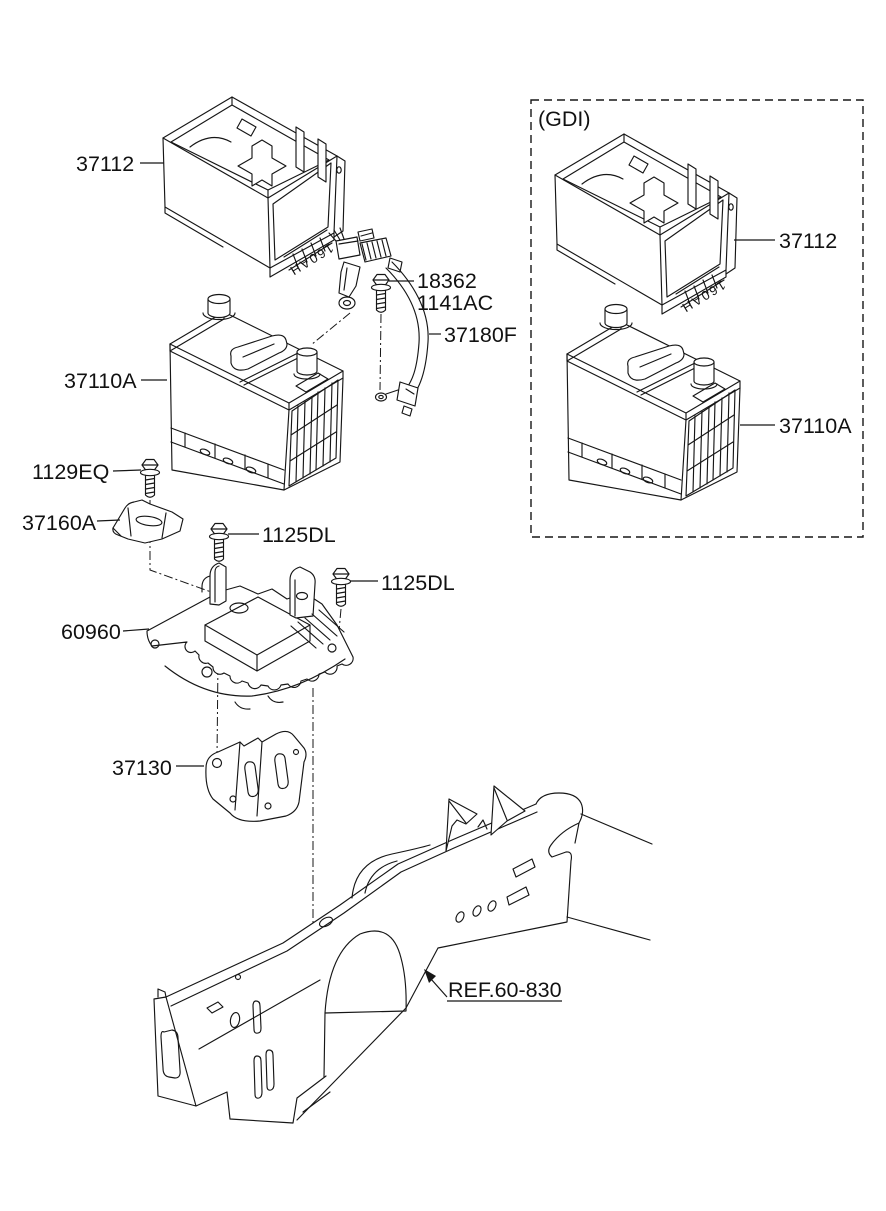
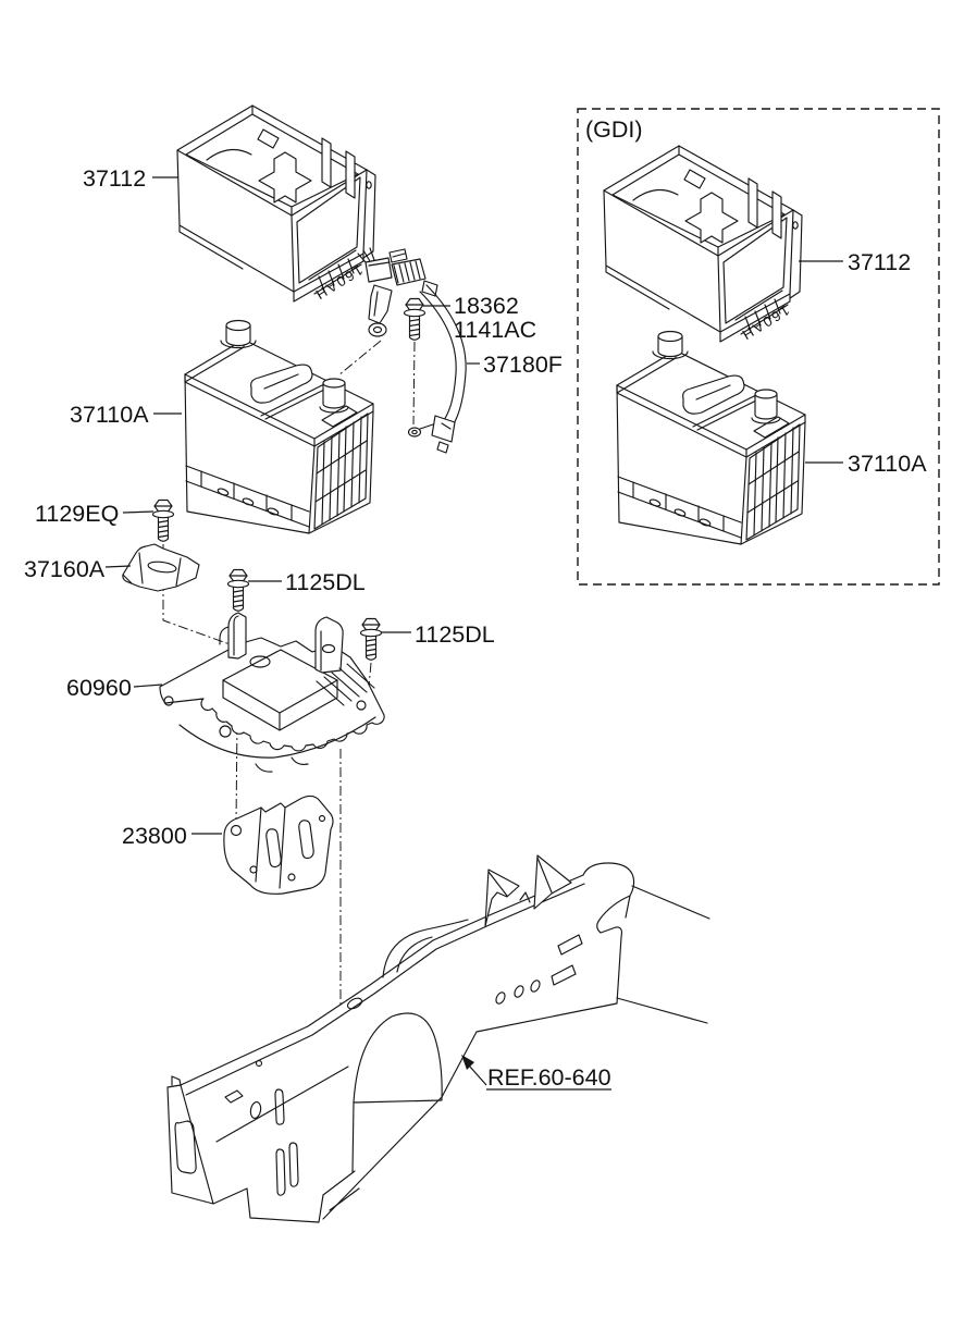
  (GDI)
  37112
  18362
  1141AC
  37180F
  37110A
  1129EQ
  37160A
  1125DL
  1125DL
  60960
- 37130
+ 23800
- REF.60-830
+ REF.60-640
  37112
  37110A
